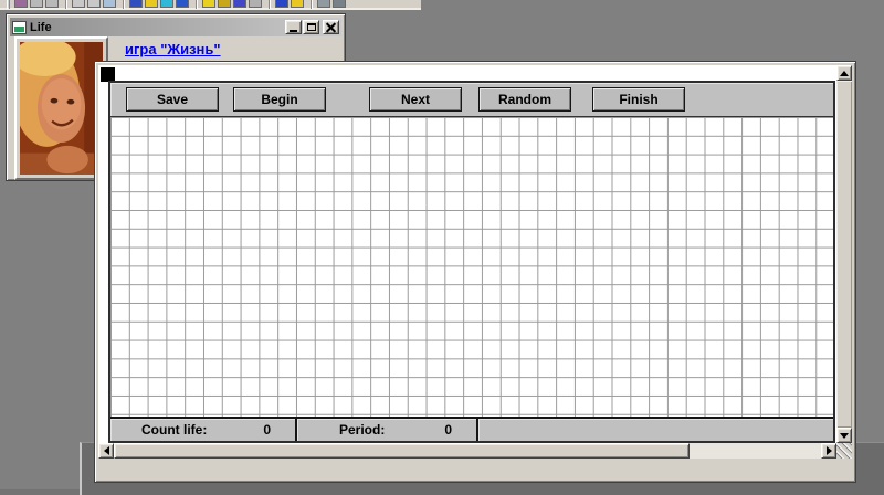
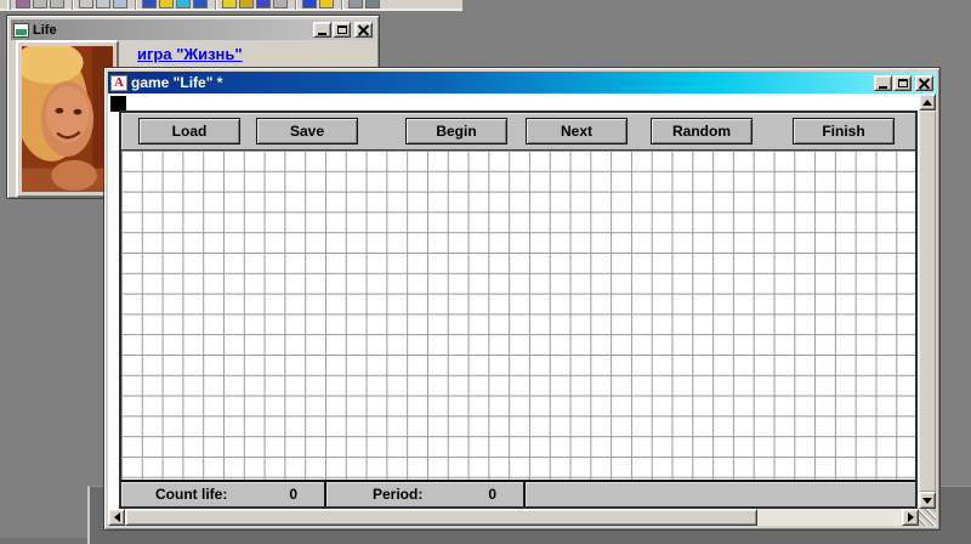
  Life
  игра "Жизнь"
+ A
+ game "Life" *
+ Load
  Save
  Begin
  Next
  Random
  Finish
  Count life:
  0
  Period:
  0
